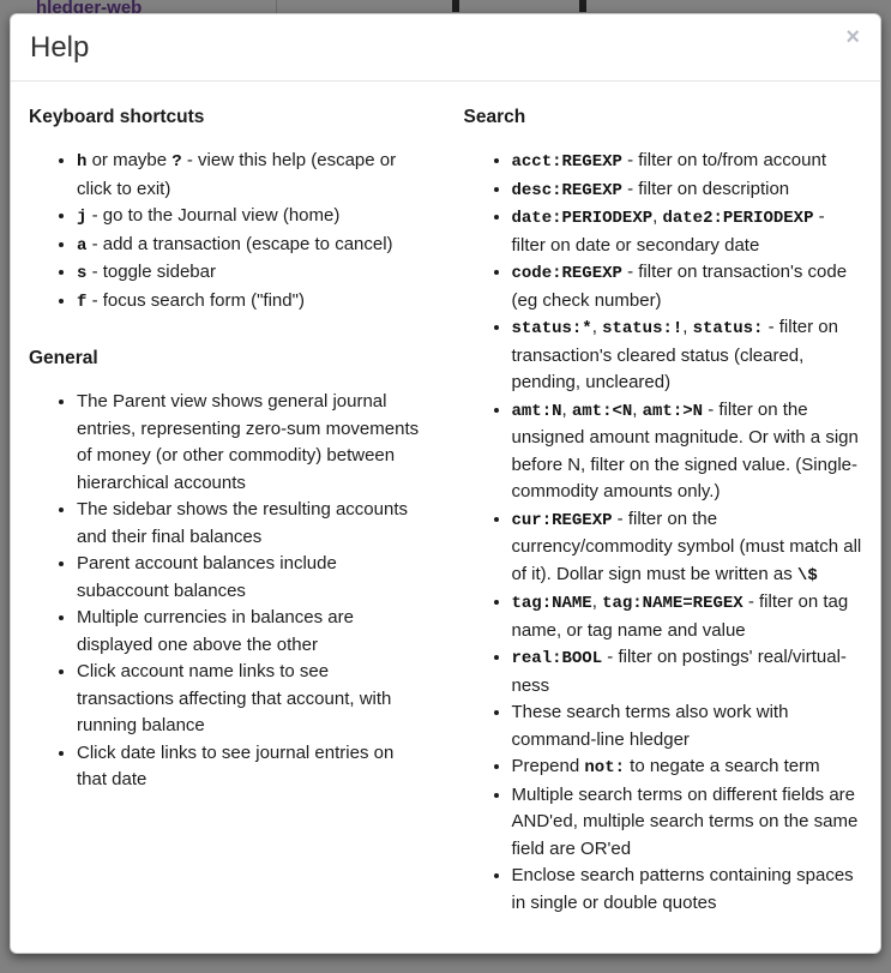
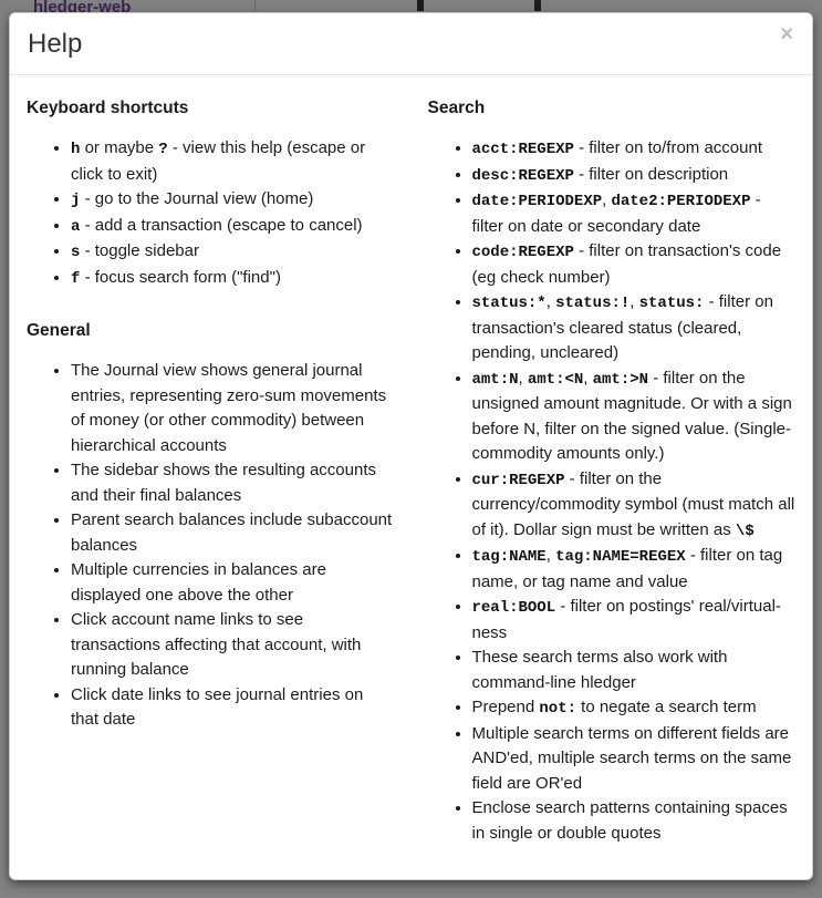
  hledger-web
  ×
  Help
  Keyboard shortcuts
  h or maybe ? - view this help (escape or click to exit)
  j - go to the Journal view (home)
  a - add a transaction (escape to cancel)
  s - toggle sidebar
  f - focus search form ("find")
  General
- The Parent view shows general journal entries, representing zero-sum movements of money (or other commodity) between hierarchical accounts
+ The Journal view shows general journal entries, representing zero-sum movements of money (or other commodity) between hierarchical accounts
  The sidebar shows the resulting accounts and their final balances
- Parent account balances include subaccount balances
+ Parent search balances include subaccount balances
  Multiple currencies in balances are displayed one above the other
  Click account name links to see transactions affecting that account, with running balance
  Click date links to see journal entries on that date
  Search
  acct:REGEXP - filter on to/from account
  desc:REGEXP - filter on description
  date:PERIODEXP, date2:PERIODEXP - filter on date or secondary date
  code:REGEXP - filter on transaction's code (eg check number)
  status:*, status:!, status: - filter on transaction's cleared status (cleared, pending, uncleared)
  amt:N, amt:<N, amt:>N - filter on the unsigned amount magnitude. Or with a sign before N, filter on the signed value. (Single-commodity amounts only.)
  cur:REGEXP - filter on the currency/commodity symbol (must match all of it). Dollar sign must be written as \$
  tag:NAME, tag:NAME=REGEX - filter on tag name, or tag name and value
  real:BOOL - filter on postings' real/virtual-ness
  These search terms also work with command-line hledger
  Prepend not: to negate a search term
  Multiple search terms on different fields are AND'ed, multiple search terms on the same field are OR'ed
  Enclose search patterns containing spaces in single or double quotes
